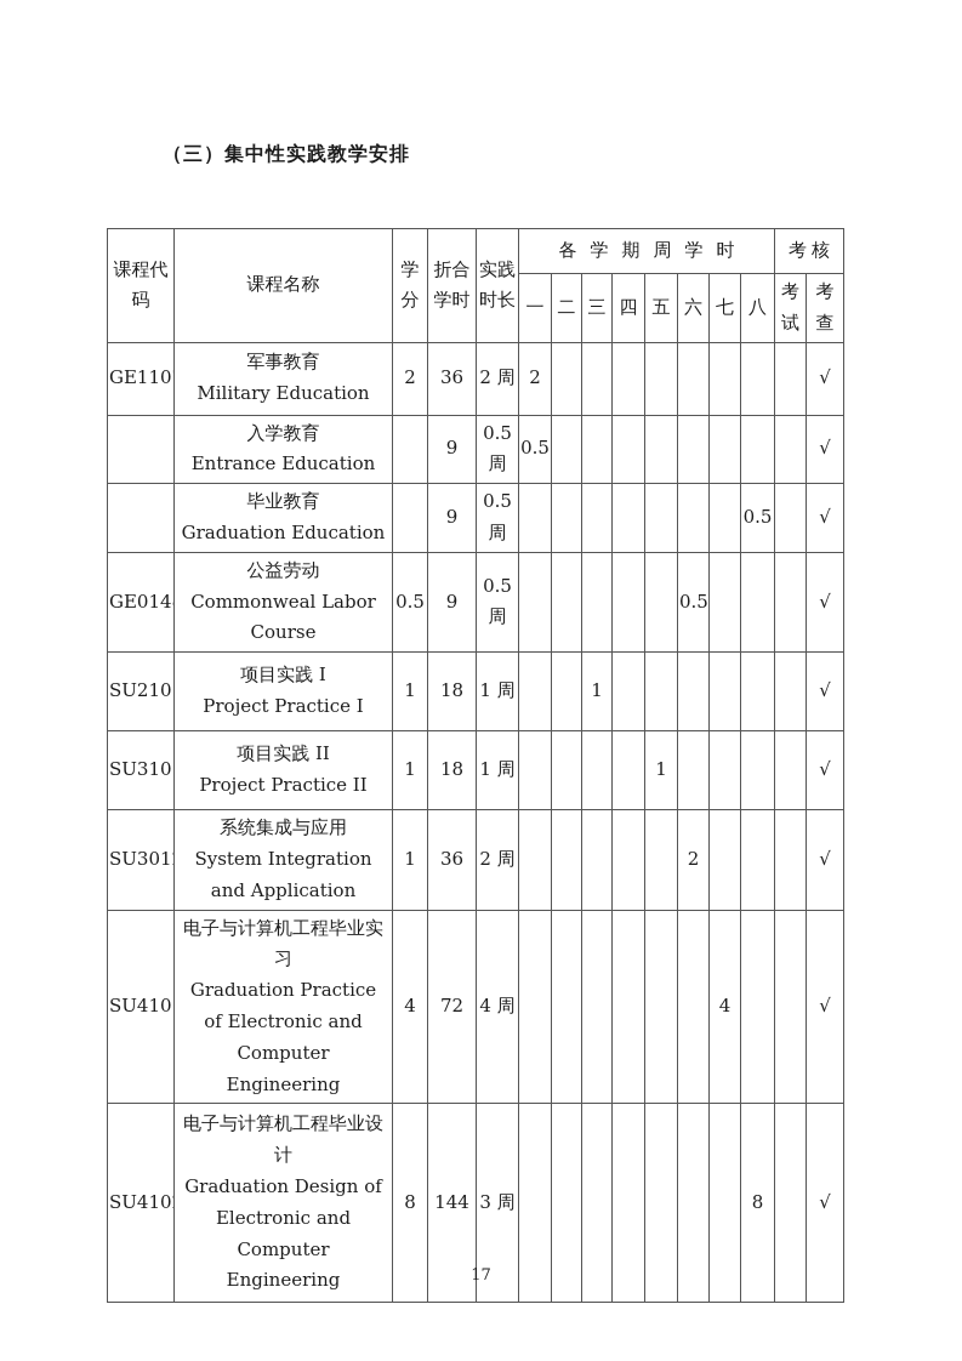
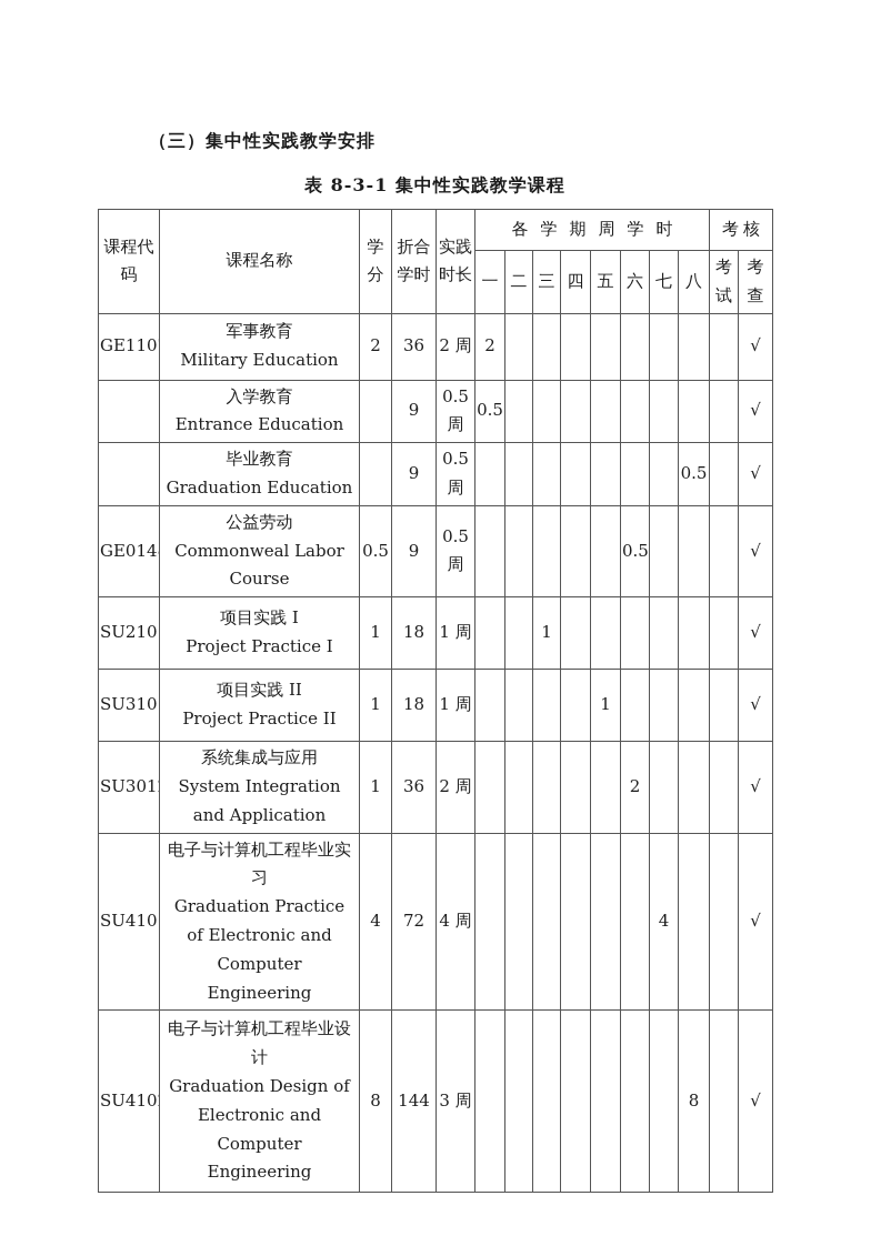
  （三）集中性实践教学安排
+ 表 8-3-1 集中性实践教学课程
  课程代码	课程名称	学分	折合学时	实践时长	各学期周学时	考核
  一	二	三	四	五	六	七	八	考试	考查
  GE110	军事教育Military Education	2	36	2 周	2									√
  	入学教育Entrance Education		9	0.5 周	0.5									√
  	毕业教育Graduation Education		9	0.5 周								0.5		√
  GE014	公益劳动Commonweal Labor Course	0.5	9	0.5 周						0.5				√
  SU210	项目实践 IProject Practice I	1	18	1 周			1							√
  SU310	项目实践 IIProject Practice II	1	18	1 周					1					√
  SU301	系统集成与应用System Integration and Application	1	36	2 周						2				√
  SU410	电子与计算机工程毕业实习Graduation Practice of Electronic and Computer Engineering	4	72	4 周							4			√
  SU410	电子与计算机工程毕业设计Graduation Design of Electronic and Computer Engineering	8	144	3 周								8		√
- 17
